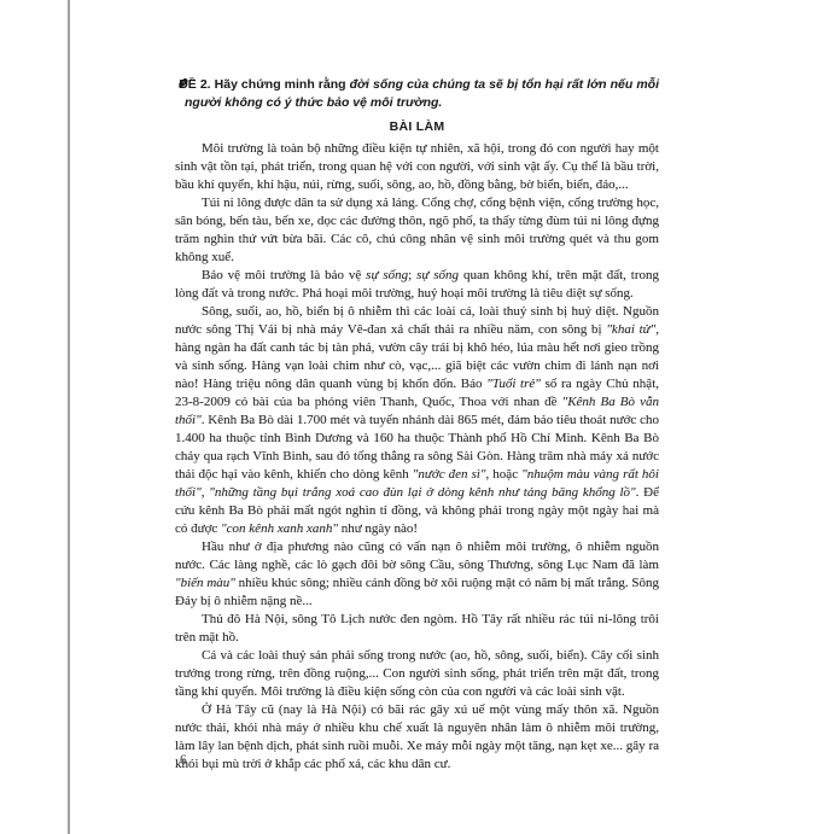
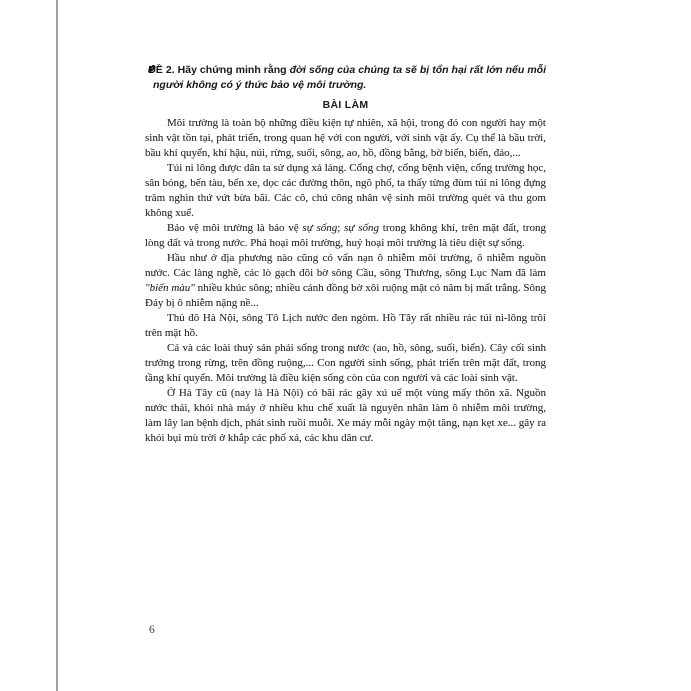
  BÀI LÀM
  Môi trường là toàn bộ những điều kiện tự nhiên, xã hội, trong đó con người hay một sinh vật tồn tại, phát triển, trong quan hệ với con người, với sinh vật ấy. Cụ thể là bầu trời, bầu khí quyển, khí hậu, núi, rừng, suối, sông, ao, hồ, đồng bằng, bờ biển, biển, đảo,...
  Túi ni lông được dân ta sử dụng xả láng. Cổng chợ, cổng bệnh viện, cổng trường học, sân bóng, bến tàu, bến xe, dọc các đường thôn, ngõ phố, ta thấy từng đùm túi ni lông đựng trăm nghìn thứ vứt bừa bãi. Các cô, chú công nhân vệ sinh môi trường quét và thu gom không xuể.
- Bảo vệ môi trường là bảo vệ sự sống; sự sống quan không khí, trên mặt đất, trong lòng đất và trong nước. Phá hoại môi trường, huỷ hoại môi trường là tiêu diệt sự sống.
+ Bảo vệ môi trường là bảo vệ sự sống; sự sống trong không khí, trên mặt đất, trong lòng đất và trong nước. Phá hoại môi trường, huỷ hoại môi trường là tiêu diệt sự sống.
- Sông, suối, ao, hồ, biển bị ô nhiễm thì các loài cá, loài thuỷ sinh bị huỷ diệt. Nguồn nước sông Thị Vải bị nhà máy Vê-đan xả chất thải ra nhiều năm, con sông bị "khai tử", hàng ngàn ha đất canh tác bị tàn phá, vườn cây trái bị khô héo, lúa màu hết nơi gieo trồng và sinh sống. Hàng vạn loài chim như cò, vạc,... giã biệt các vườn chim đi lánh nạn nơi nào! Hàng triệu nông dân quanh vùng bị khốn đốn. Báo "Tuổi trẻ" số ra ngày Chủ nhật, 23-8-2009 có bài của ba phóng viên Thanh, Quốc, Thoa với nhan đề "Kênh Ba Bò vẫn thối". Kênh Ba Bò dài 1.700 mét và tuyến nhánh dài 865 mét, đảm bảo tiêu thoát nước cho 1.400 ha thuộc tỉnh Bình Dương và 160 ha thuộc Thành phố Hồ Chí Minh. Kênh Ba Bò chảy qua rạch Vĩnh Bình, sau đó tống thẳng ra sông Sài Gòn. Hàng trăm nhà máy xả nước thải độc hại vào kênh, khiến cho dòng kênh "nước đen sì", hoặc "nhuộm màu vàng rất hôi thối", "những tầng bụi trắng xoá cao đùn lại ở dòng kênh như tảng băng khổng lồ". Để cứu kênh Ba Bò phải mất ngót nghìn tỉ đồng, và không phải trong ngày một ngày hai mà có được "con kênh xanh xanh" như ngày nào!
  Hầu như ở địa phương nào cũng có vấn nạn ô nhiễm môi trường, ô nhiễm nguồn nước. Các làng nghề, các lò gạch đôi bờ sông Cầu, sông Thương, sông Lục Nam đã làm "biến màu" nhiều khúc sông; nhiều cánh đồng bờ xôi ruộng mật có năm bị mất trắng. Sông Đáy bị ô nhiễm nặng nề...
  Thủ đô Hà Nội, sông Tô Lịch nước đen ngòm. Hồ Tây rất nhiều rác túi ni-lông trôi trên mặt hồ.
  Cá và các loài thuỷ sản phải sống trong nước (ao, hồ, sông, suối, biển). Cây cối sinh trưởng trong rừng, trên đồng ruộng,... Con người sinh sống, phát triển trên mặt đất, trong tầng khí quyển. Môi trường là điều kiện sống còn của con người và các loài sinh vật.
  Ở Hà Tây cũ (nay là Hà Nội) có bãi rác gây xú uế một vùng mấy thôn xã. Nguồn nước thải, khói nhà máy ở nhiều khu chế xuất là nguyên nhân làm ô nhiễm môi trường, làm lây lan bệnh dịch, phát sinh ruồi muỗi. Xe máy mỗi ngày một tăng, nạn kẹt xe... gây ra khói bụi mù trời ở khắp các phố xá, các khu dân cư.
  6
